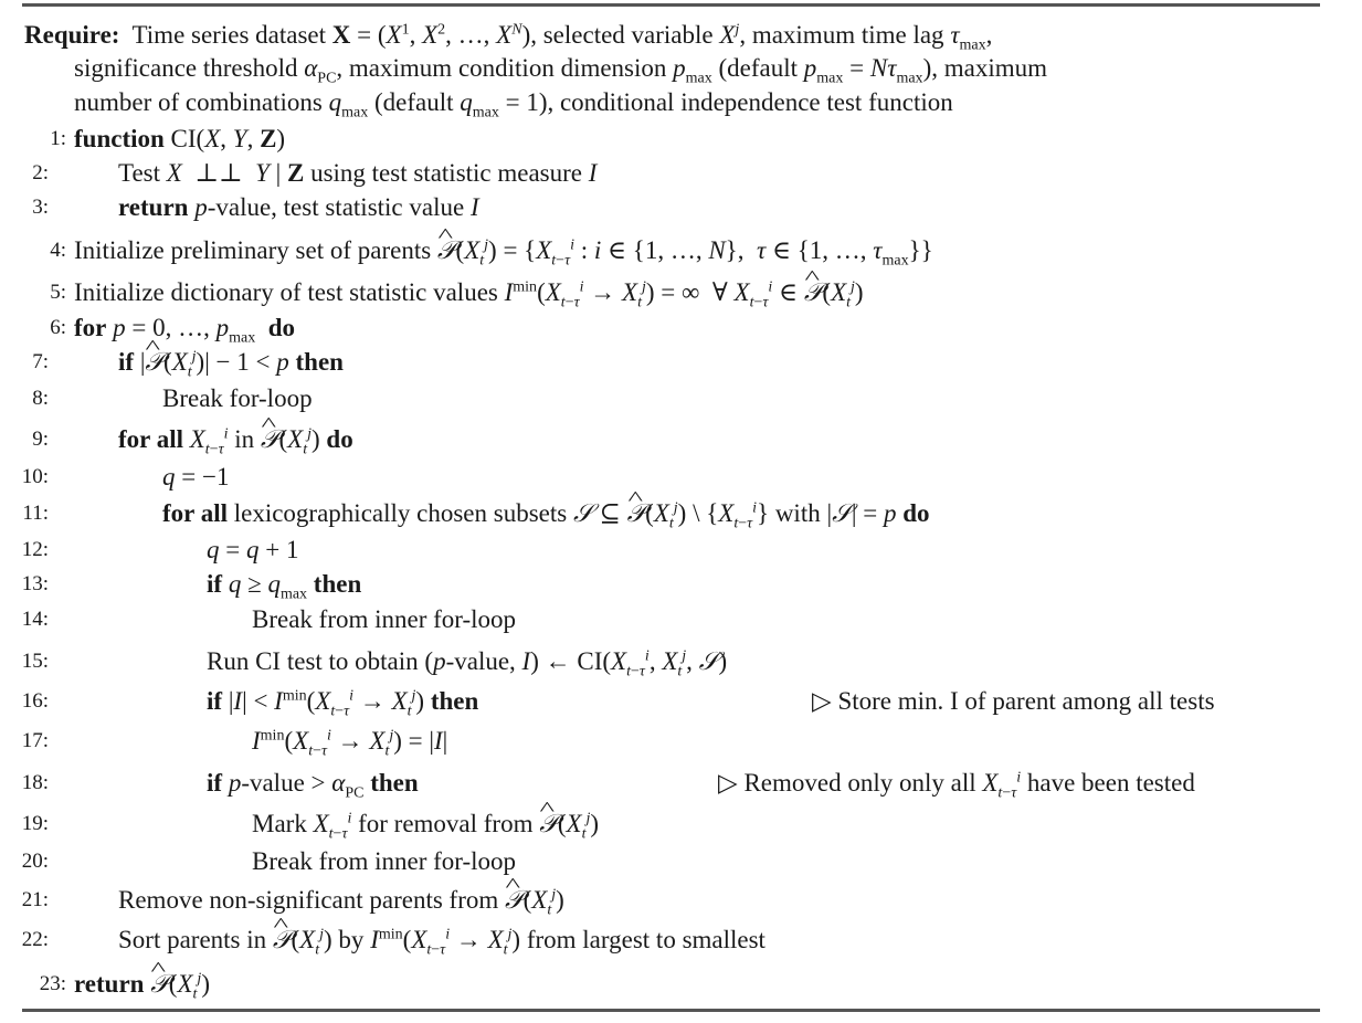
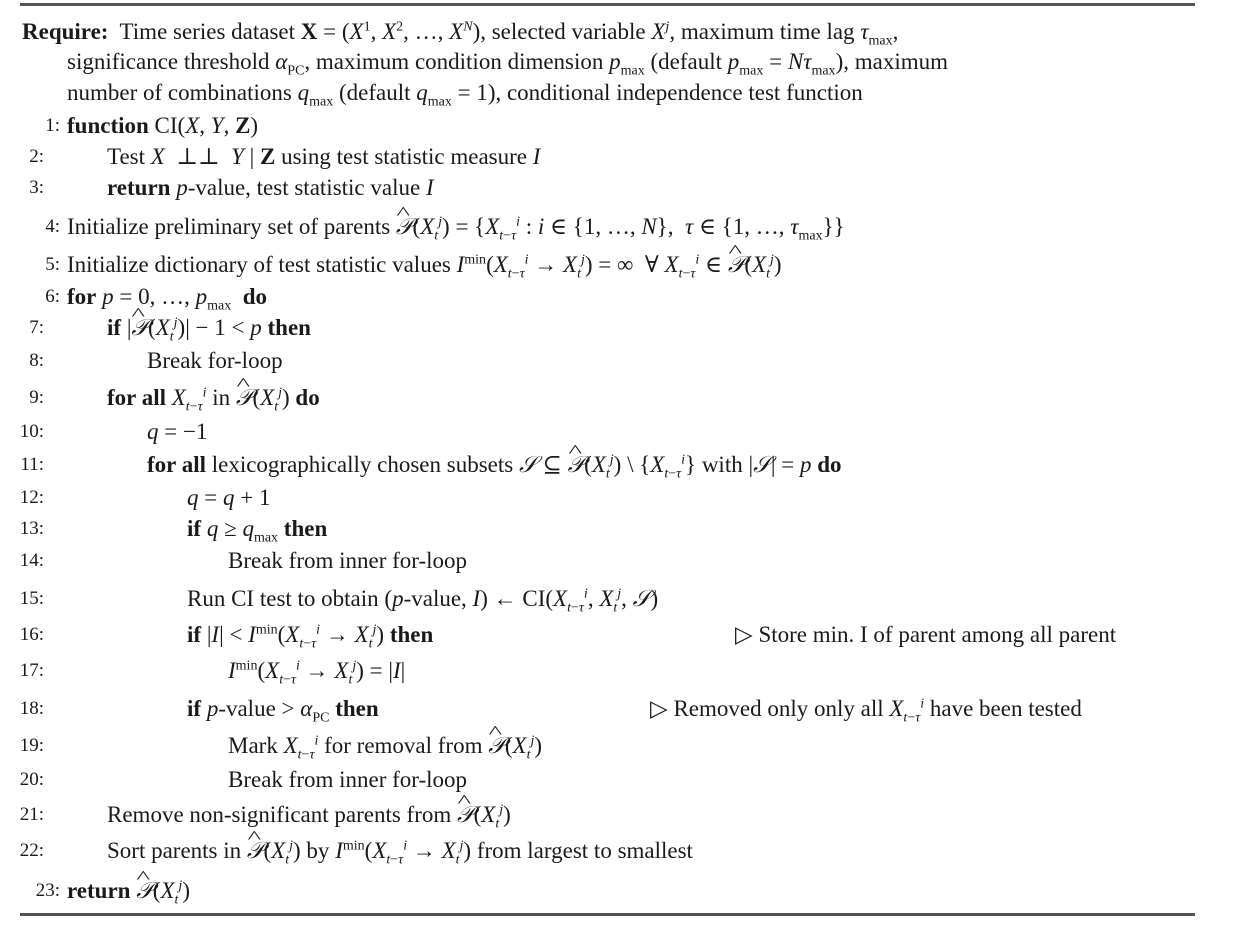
  Require: Time series dataset X = (X1, X2, …, XN), selected variable Xj, maximum time lag τmax,
  significance threshold αPC, maximum condition dimension pmax (default pmax = Nτmax), maximum
  number of combinations qmax (default qmax = 1), conditional independence test function
  1:
  function CI(X, Y, Z)
  2:
  Test X ⊥⊥ Y | Z using test statistic measure I
  3:
  return p-value, test statistic value I
  4:
  Initialize preliminary set of parents 𝒫(Xtj) = {Xt−τi : i ∈ {1, …, N}, τ ∈ {1, …, τmax}}
  5:
  Initialize dictionary of test statistic values Imin(Xt−τi → Xtj) = ∞ ∀ Xt−τi ∈ 𝒫(Xtj)
  6:
  for p = 0, …, pmax do
  7:
  if |𝒫(Xtj)| − 1 < p then
  8:
  Break for-loop
  9:
  for all Xt−τi in 𝒫(Xtj) do
  10:
  q = −1
  11:
  for all lexicographically chosen subsets 𝒮 ⊆ 𝒫(Xtj) \ {Xt−τi} with |𝒮| = p do
  12:
  q = q + 1
  13:
  if q ≥ qmax then
  14:
  Break from inner for-loop
  15:
  Run CI test to obtain (p-value, I) ← CI(Xt−τi, Xtj, 𝒮)
  16:
  if |I| < Imin(Xt−τi → Xtj) then
- ▷ Store min. I of parent among all tests
+ ▷ Store min. I of parent among all parent
  17:
  Imin(Xt−τi → Xtj) = |I|
  18:
  if p-value > αPC then
  ▷ Removed only only all Xt−τi have been tested
  19:
  Mark Xt−τi for removal from 𝒫(Xtj)
  20:
  Break from inner for-loop
  21:
  Remove non-significant parents from 𝒫(Xtj)
  22:
  Sort parents in 𝒫(Xtj) by Imin(Xt−τi → Xtj) from largest to smallest
  23:
  return 𝒫(Xtj)
